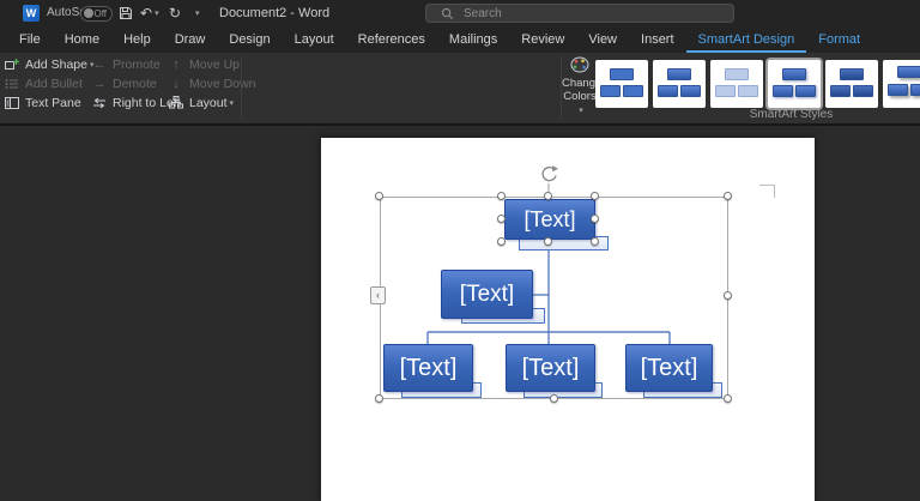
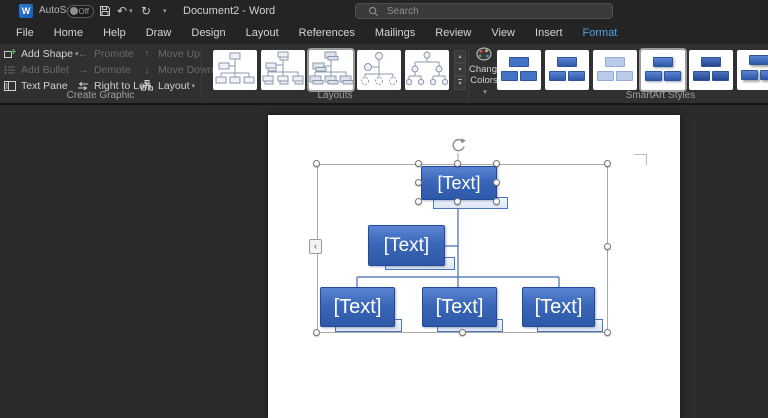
  W
  Off
  ↶
  ↻
  Document2 - Word
  Search
  File
  Home
  Help
  Draw
  Design
  Layout
  References
  Mailings
  Review
  View
  Insert
- SmartArt Design
  Format
  Add Shape
  ←
  Promote
  ↑
  Move Up
  Add Bullet
  →
  Demote
  ↓
  Move Down
  Text Pane
  Right to Le
  Layout
+ Create Graphic
+ Layouts
  Chang
  Colors
  SmartArt Styles
  ‹
  [Text]
  [Text]
  [Text]
  [Text]
  [Text]
